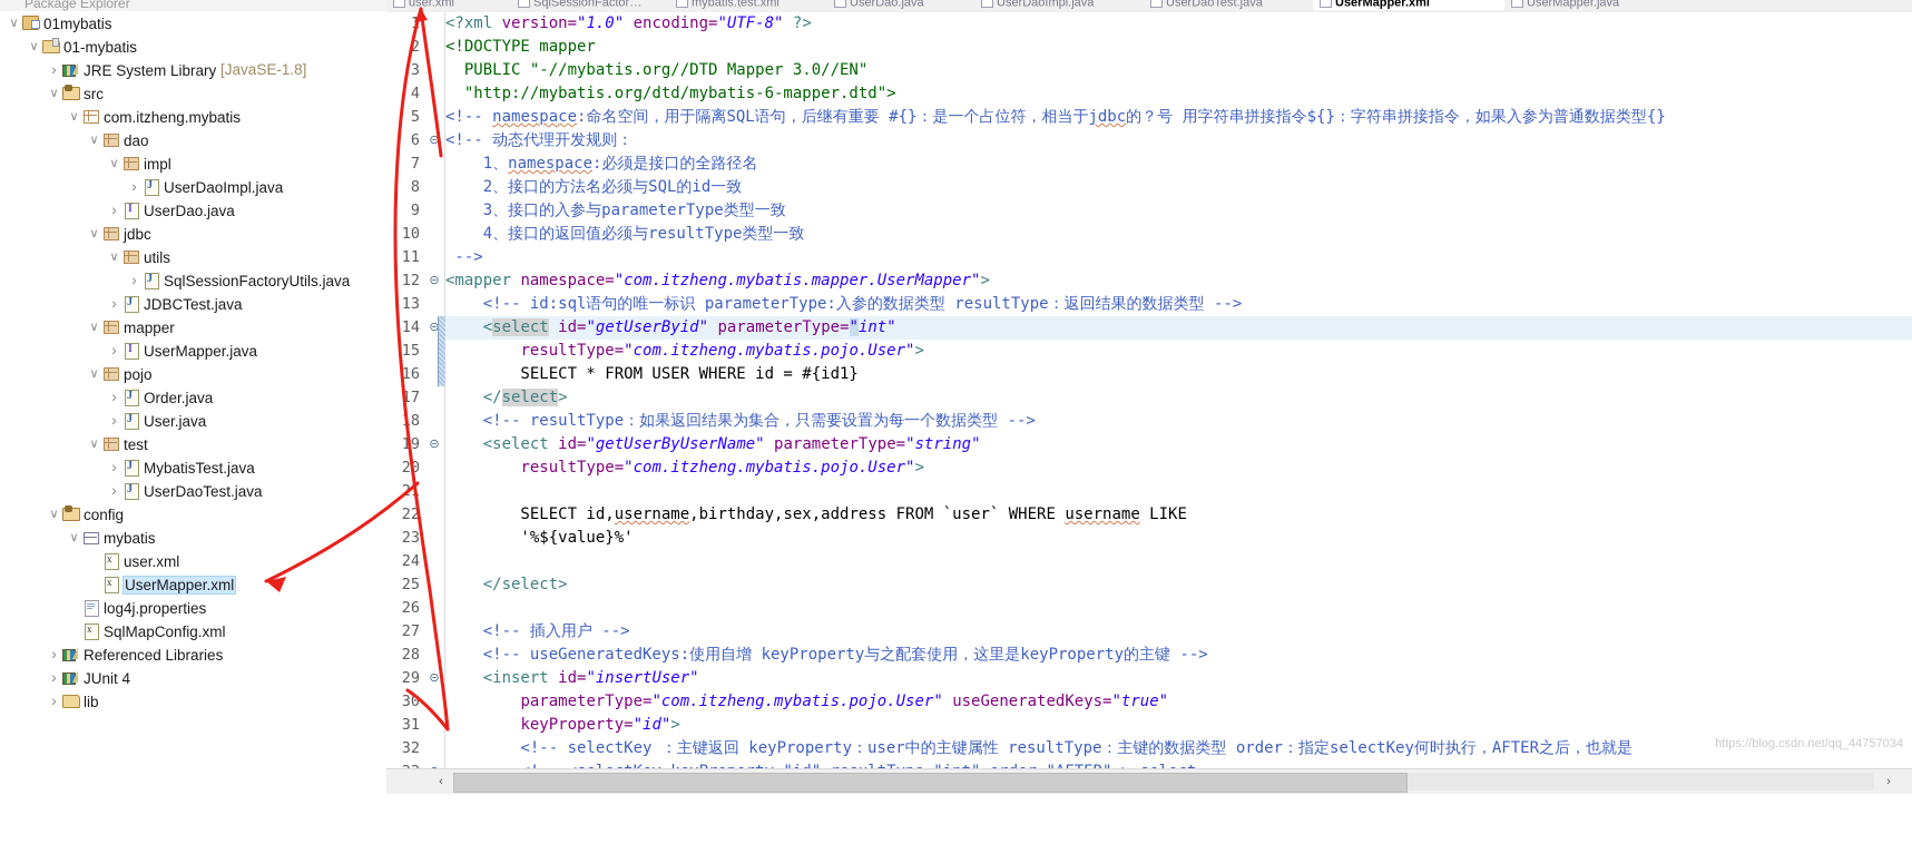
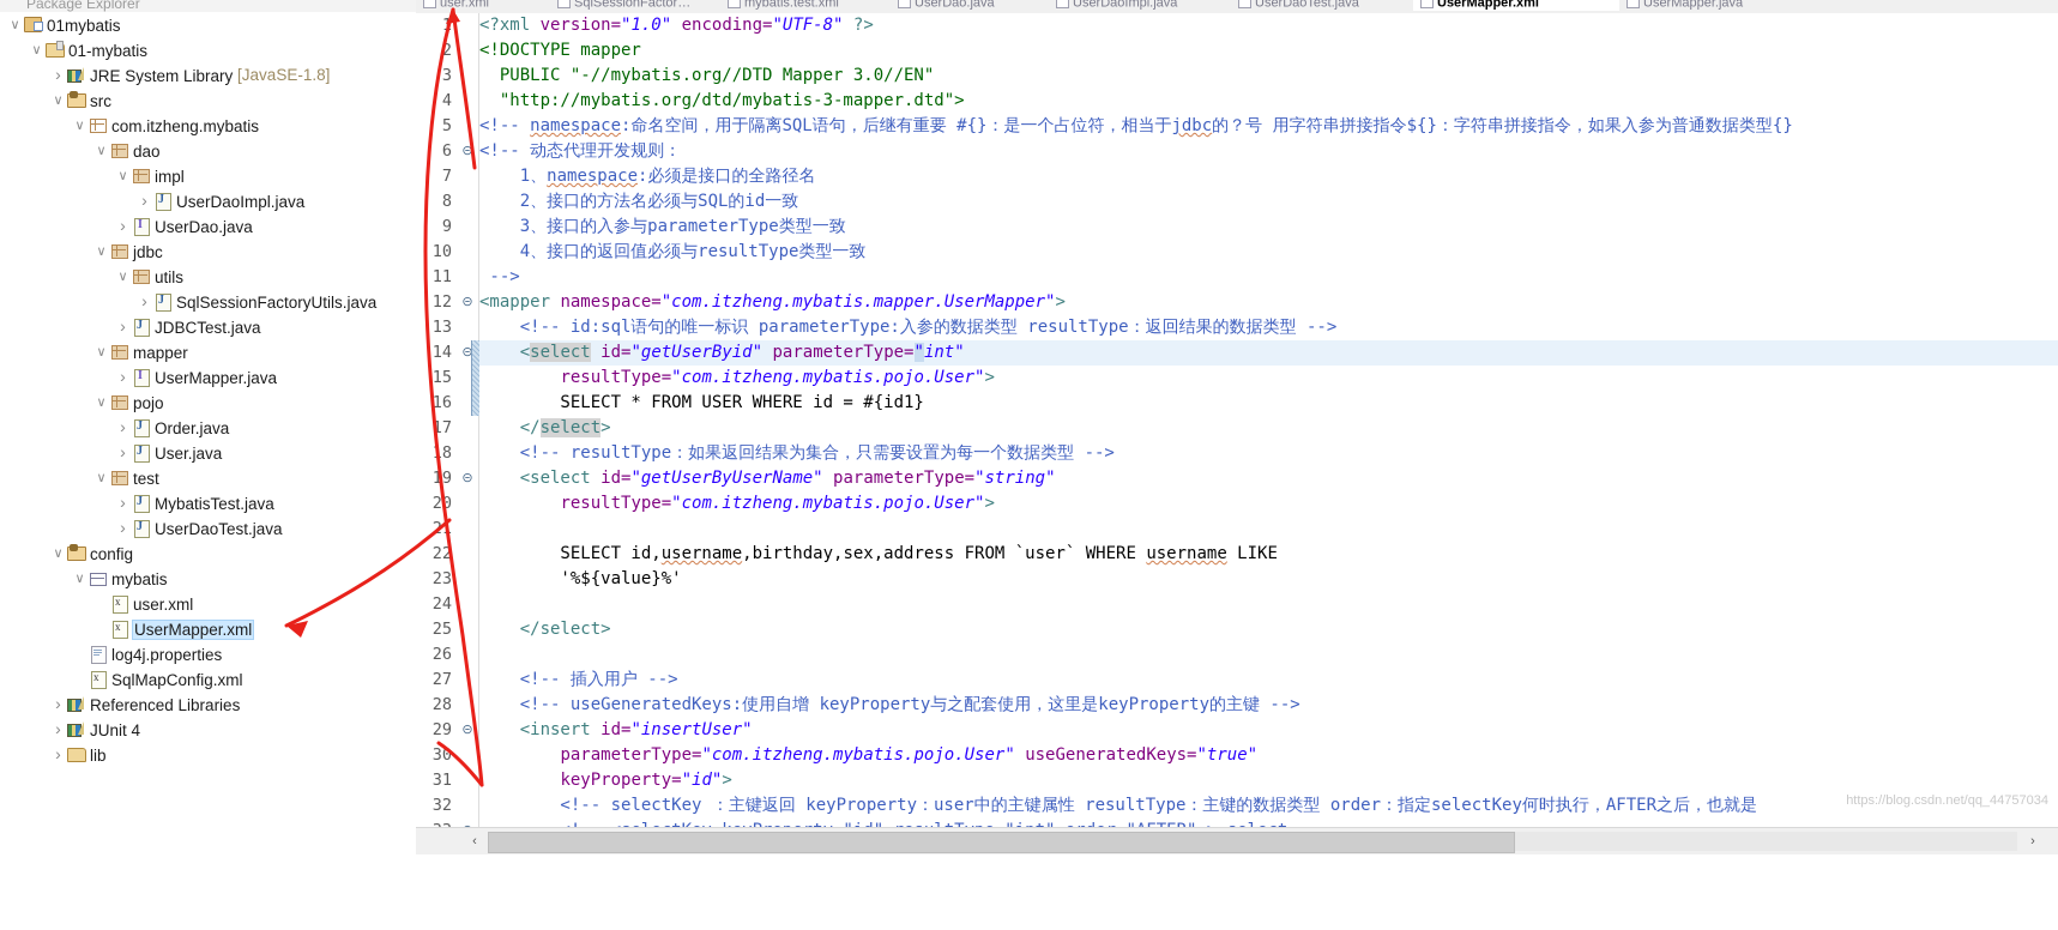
  Package Explorer
  01mybatis
  01-mybatis
  JRE System Library [JavaSE-1.8]
  src
  com.itzheng.mybatis
  dao
  impl
  UserDaoImpl.java
  UserDao.java
  jdbc
  utils
  SqlSessionFactoryUtils.java
  JDBCTest.java
  mapper
  UserMapper.java
  pojo
  Order.java
  User.java
  test
  MybatisTest.java
  UserDaoTest.java
  config
  mybatis
  user.xml
  UserMapper.xml
  log4j.properties
  SqlMapConfig.xml
  Referenced Libraries
  JUnit 4
  lib
  user.xml SqlSessionFactor… mybatis.test.xml UserDao.java UserDaoImpl.java UserDaoTest.java UserMapper.xml UserMapper.java
  2
  3
  4
  5
  6
  7
  8
  9
  10
  11
  12
  13
  14
  15
  16
  17
  19
  20
  22
  23
  24
  25
  26
  27
  28
  29
  30
  31
  32
  <?xml version="1.0" encoding="UTF-8" ?>
  <!DOCTYPE mapper
  PUBLIC "-//mybatis.org//DTD Mapper 3.0//EN"
- "http://mybatis.org/dtd/mybatis-6-mapper.dtd">
+ "http://mybatis.org/dtd/mybatis-3-mapper.dtd">
  <!-- namespace:命名空间，用于隔离SQL语句，后继有重要 #{}：是一个占位符，相当于jdbc的？号 用字符串拼接指令${}：字符串拼接指令，如果入参为普通数据类型{}
  <!-- 动态代理开发规则：
  1、namespace:必须是接口的全路径名
  2、接口的方法名必须与SQL的id一致
  3、接口的入参与parameterType类型一致
  4、接口的返回值必须与resultType类型一致
  -->
  <mapper namespace="com.itzheng.mybatis.mapper.UserMapper">
  <!-- id:sql语句的唯一标识 parameterType:入参的数据类型 resultType：返回结果的数据类型 -->
  <select id="getUserByid" parameterType="int"
  resultType="com.itzheng.mybatis.pojo.User">
  SELECT * FROM USER WHERE id = #{id1}
  </select>
  <!-- resultType：如果返回结果为集合，只需要设置为每一个数据类型 -->
  <select id="getUserByUserName" parameterType="string"
  resultType="com.itzheng.mybatis.pojo.User">
  SELECT id,username,birthday,sex,address FROM `user` WHERE username LIKE
  '%${value}%'
  </select>
  <!-- 插入用户 -->
  <!-- useGeneratedKeys:使用自增 keyProperty与之配套使用，这里是keyProperty的主键 -->
  <insert id="insertUser"
  parameterType="com.itzheng.mybatis.pojo.User" useGeneratedKeys="true"
  keyProperty="id">
  <!-- selectKey ：主键返回 keyProperty：user中的主键属性 resultType：主键的数据类型 order：指定selectKey何时执行，AFTER之后，也就是
  ‹
  ›
  https://blog.csdn.net/qq_44757034
